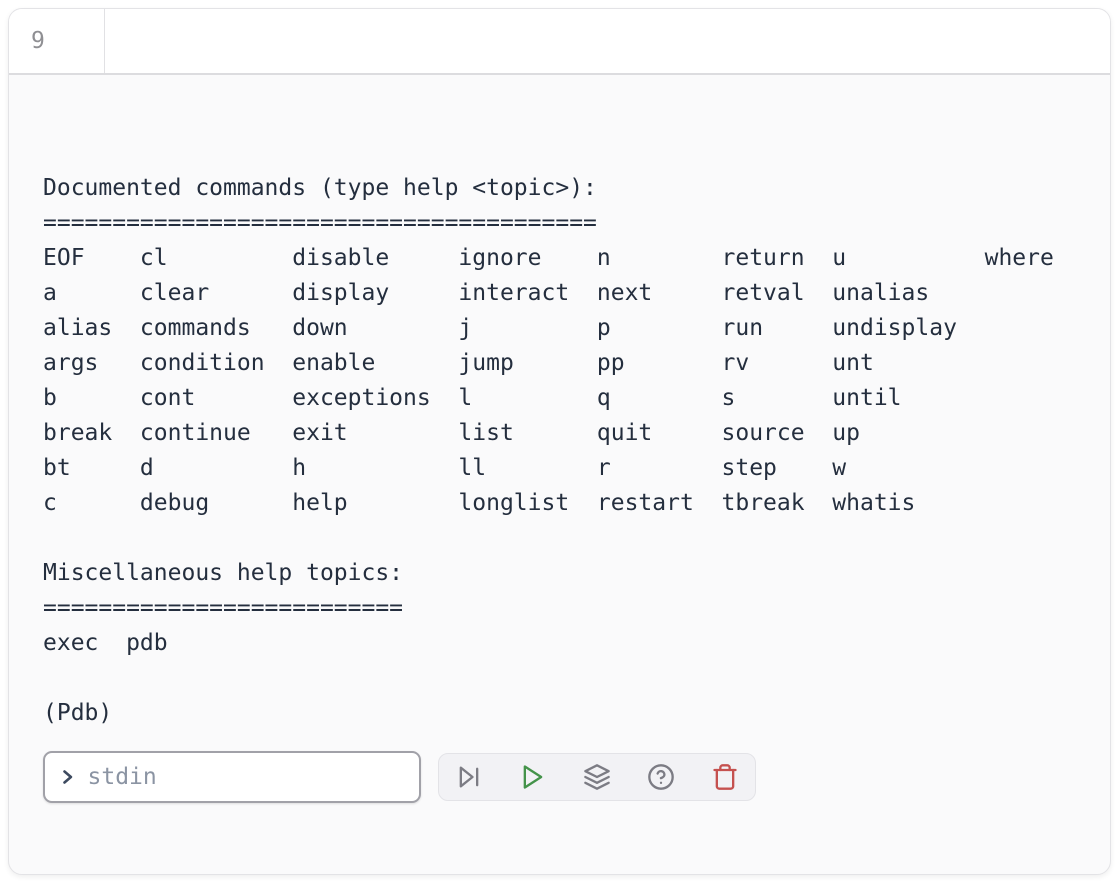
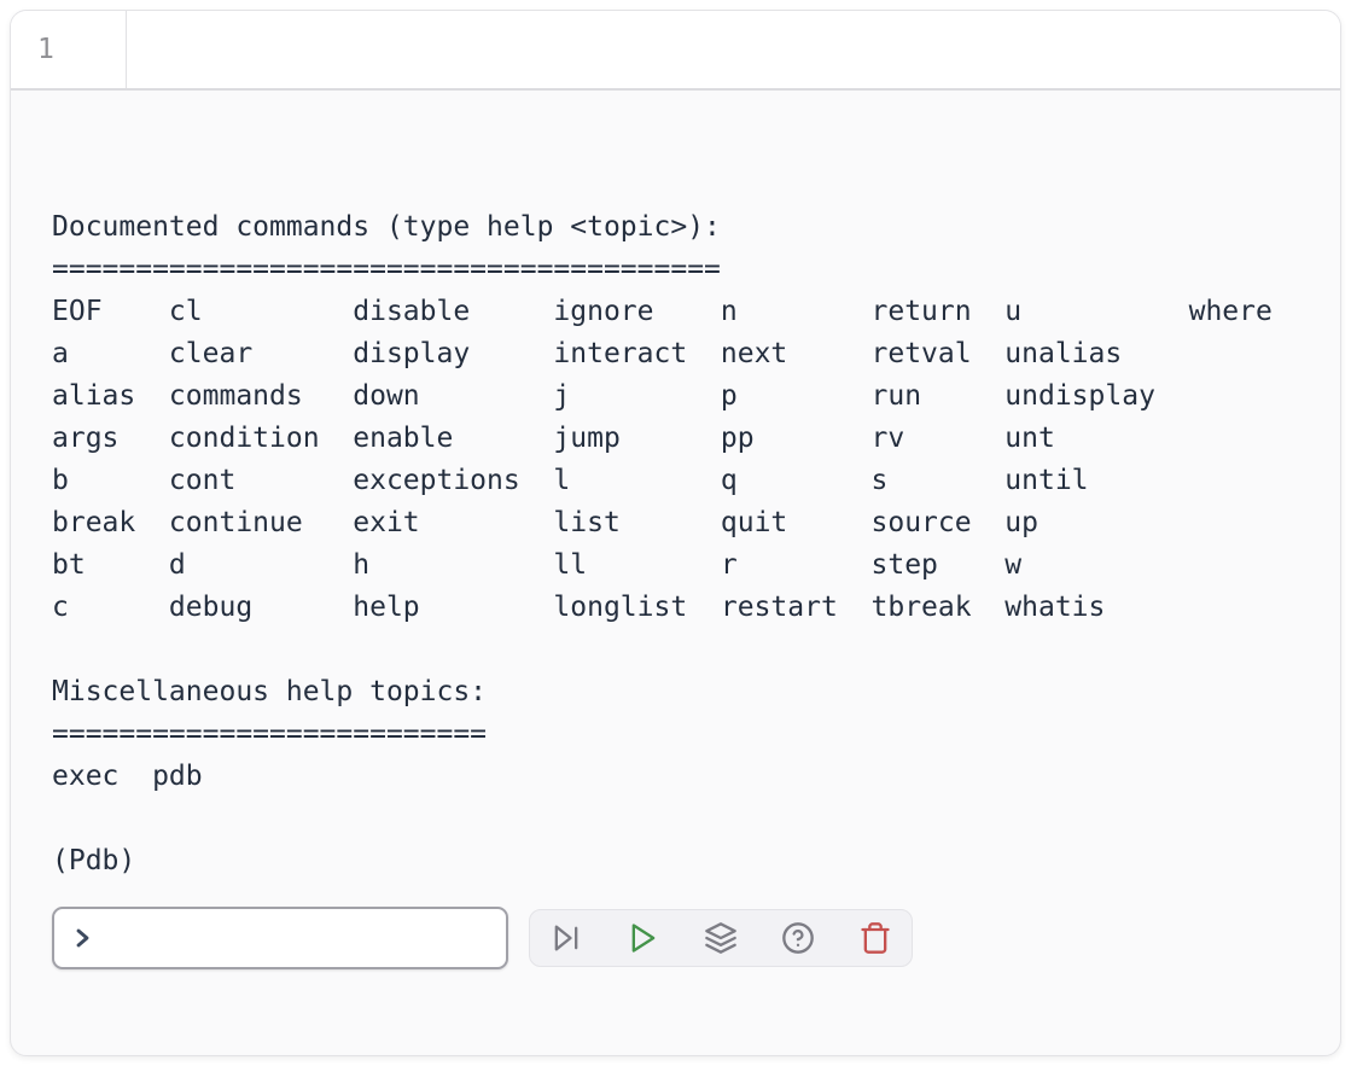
- 9
+ 1
  Documented commands (type help <topic>):
  ========================================
  EOF cl disable ignore n return u where
  a clear display interact next retval unalias
  alias commands down j p run undisplay
  args condition enable jump pp rv unt
  b cont exceptions l q s until
  break continue exit list quit source up
  bt d h ll r step w
  c debug help longlist restart tbreak whatis
  Miscellaneous help topics:
  ==========================
  exec pdb
  (Pdb)
- stdin
